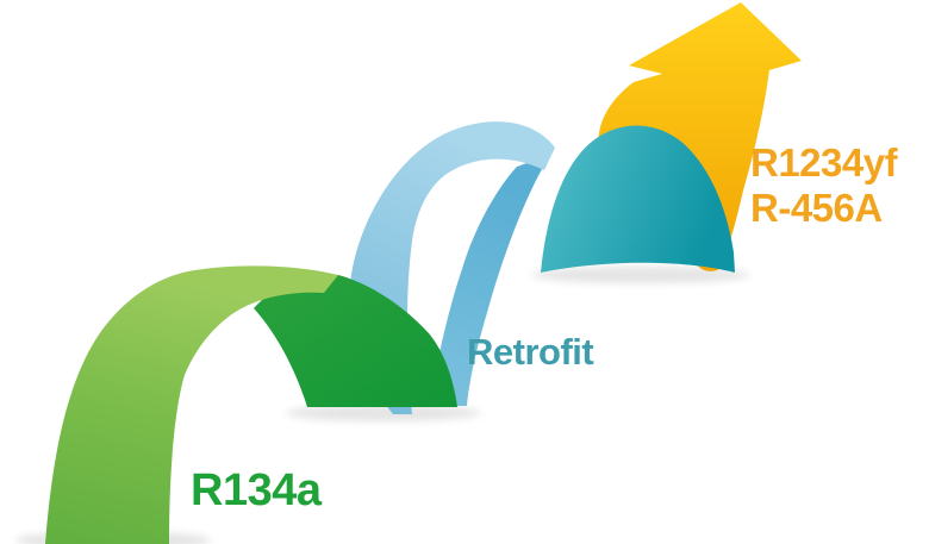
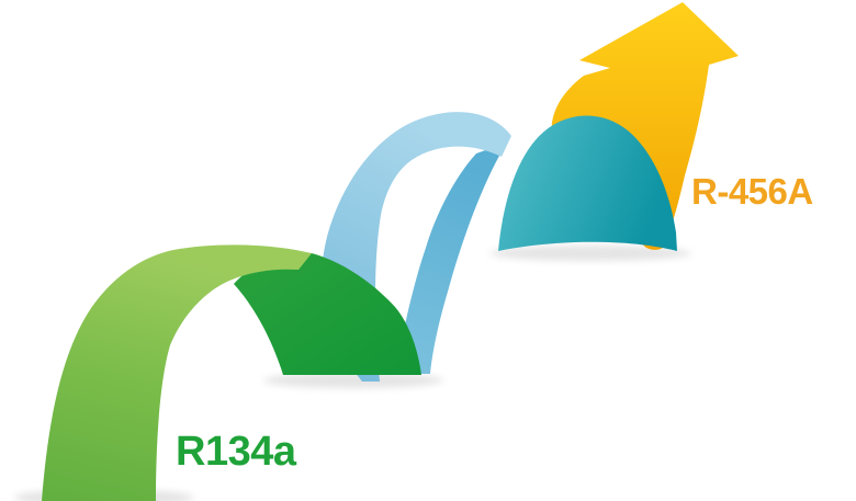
  R134a
- Retrofit
- R1234yf
  R-456A
